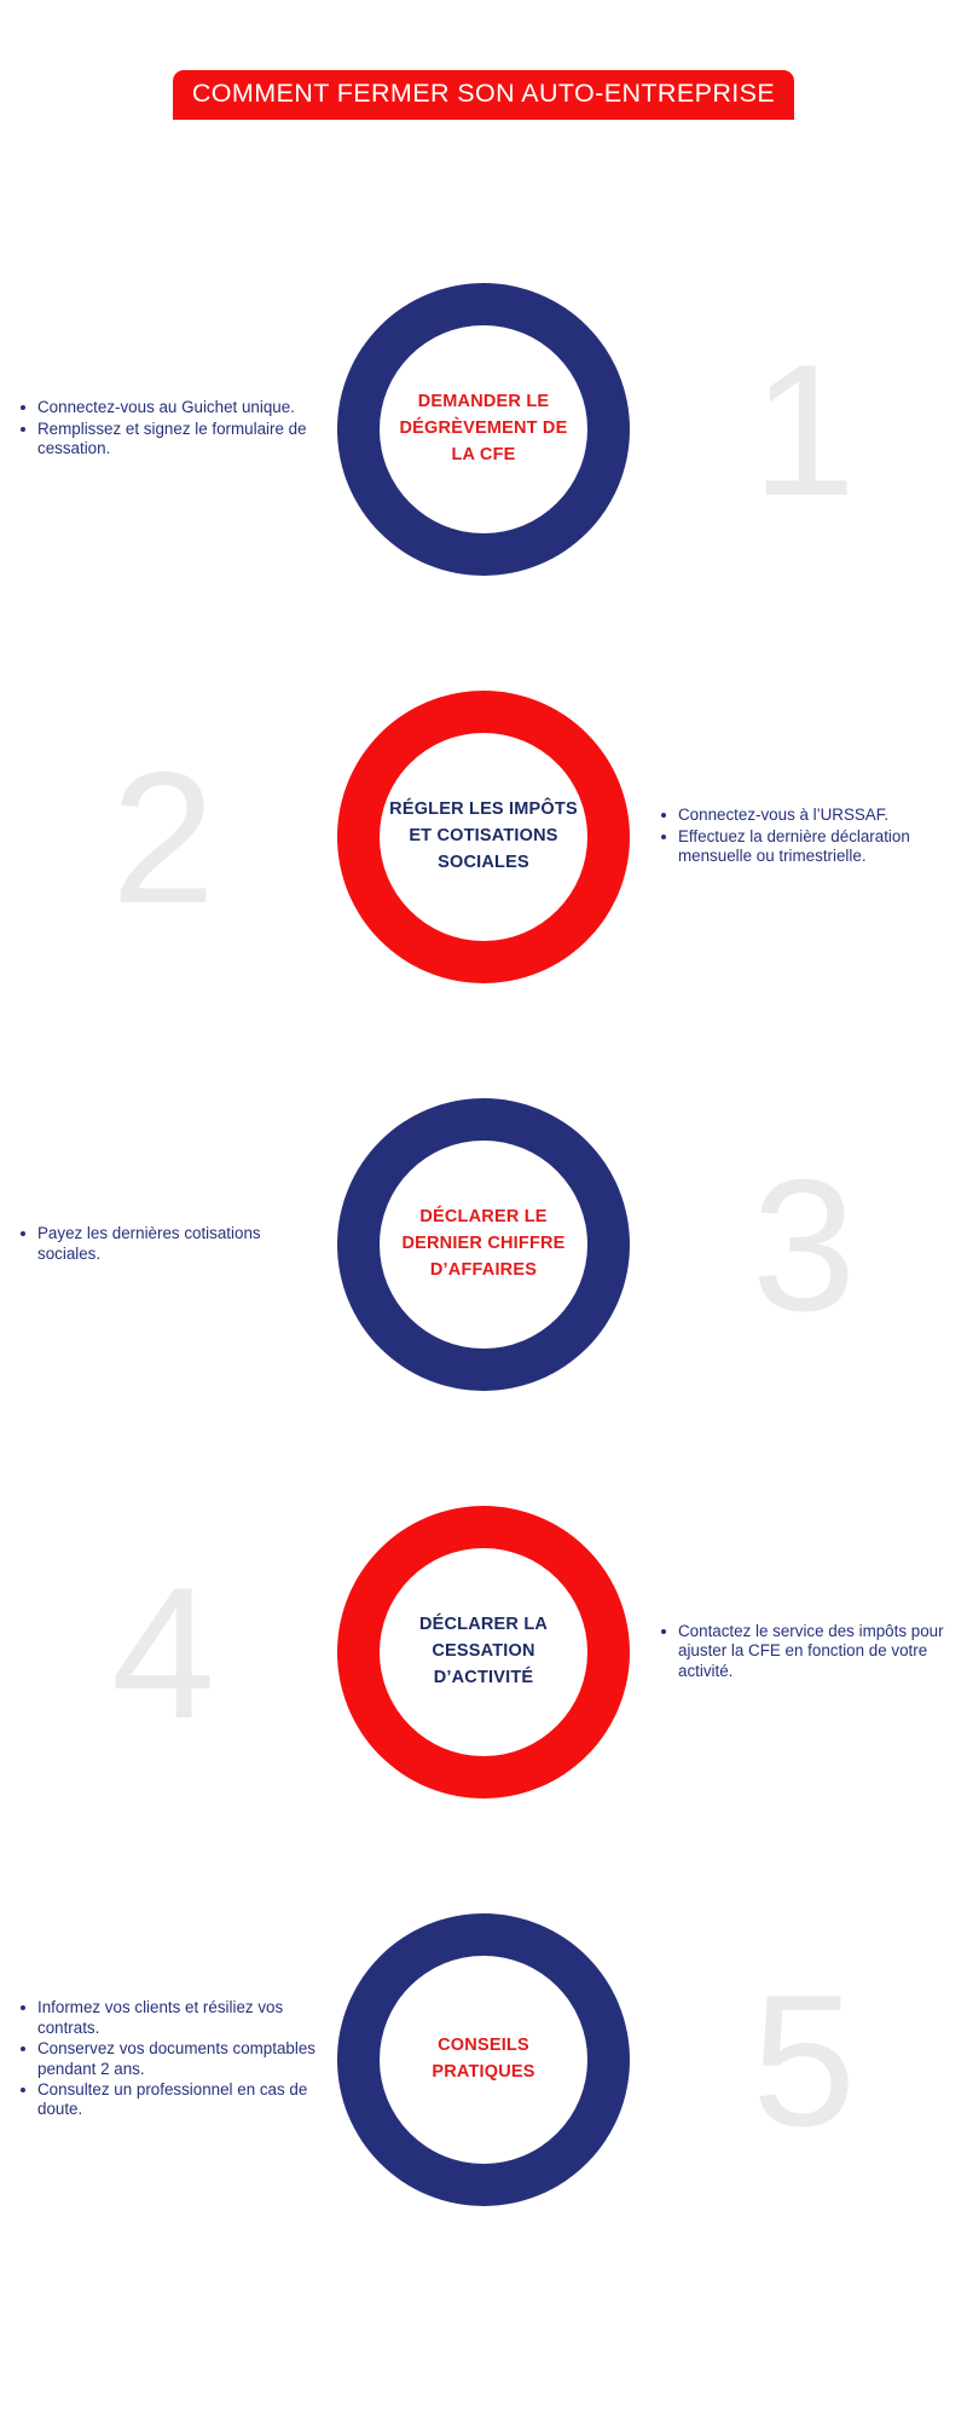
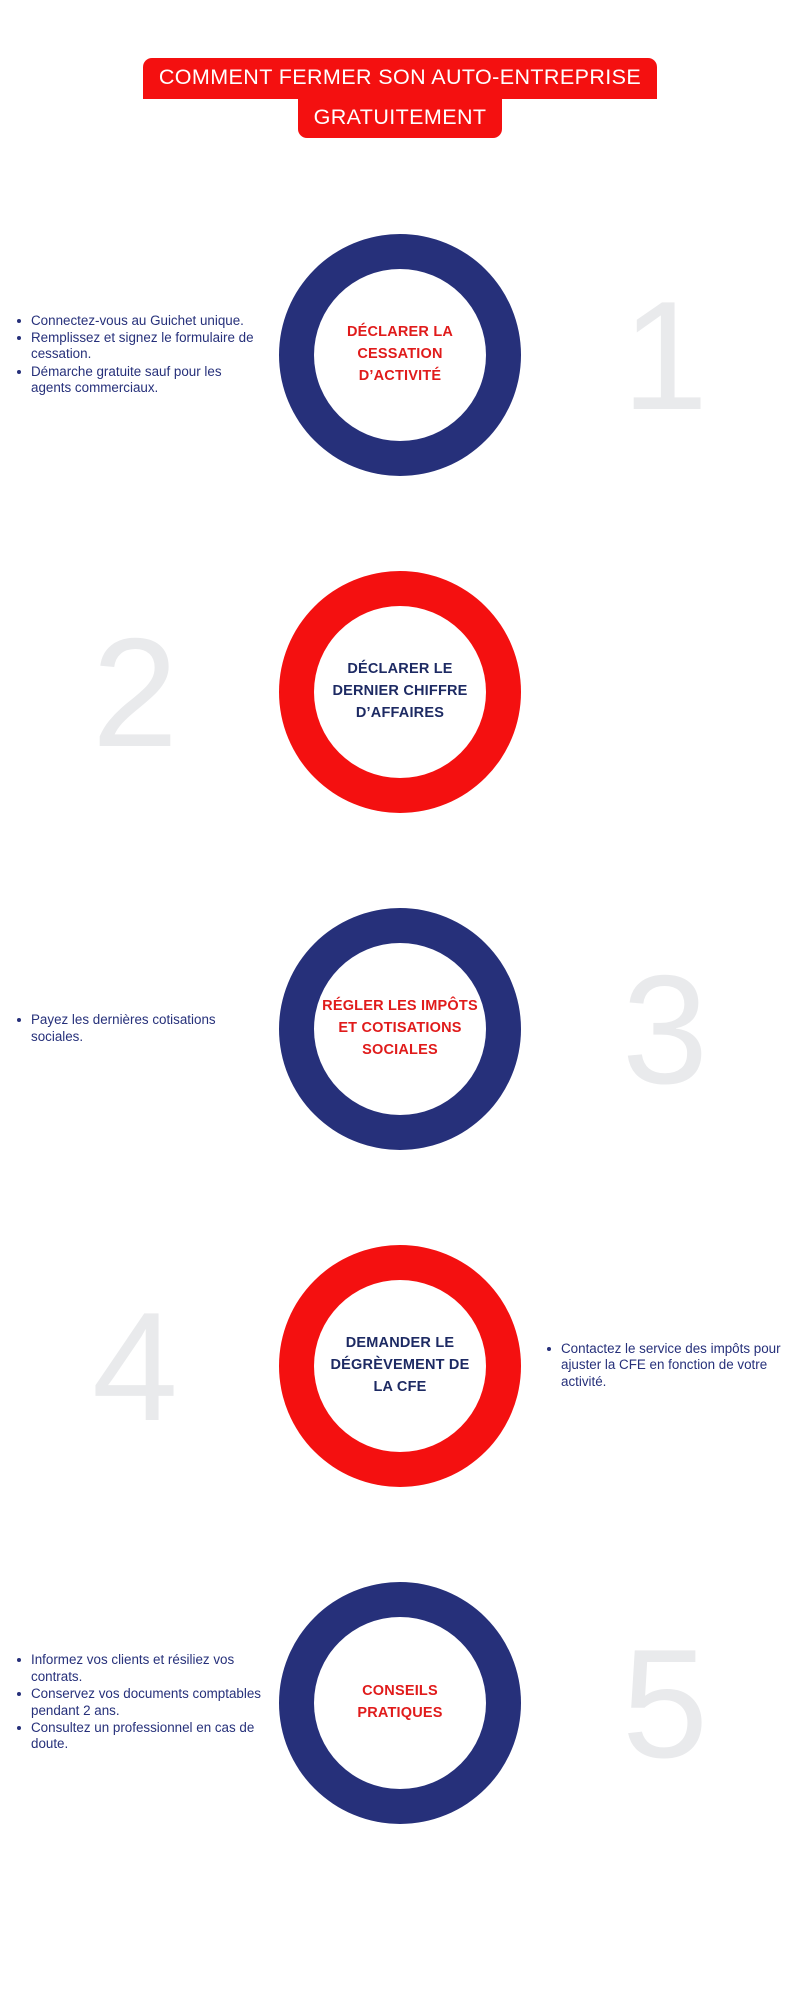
  COMMENT FERMER SON AUTO-ENTREPRISE
+ GRATUITEMENT
  Connectez-vous au Guichet unique.
  Remplissez et signez le formulaire de cessation.
+ Démarche gratuite sauf pour les agents commerciaux.
- DEMANDER LE DÉGRÈVEMENT DE LA CFE
+ DÉCLARER LA CESSATION D’ACTIVITÉ
- RÉGLER LES IMPÔTS ET COTISATIONS SOCIALES
+ DÉCLARER LE DERNIER CHIFFRE D’AFFAIRES
- Connectez-vous à l’URSSAF.
- Effectuez la dernière déclaration mensuelle ou trimestrielle.
  Payez les dernières cotisations sociales.
- DÉCLARER LE DERNIER CHIFFRE D’AFFAIRES
+ RÉGLER LES IMPÔTS ET COTISATIONS SOCIALES
- DÉCLARER LA CESSATION D’ACTIVITÉ
+ DEMANDER LE DÉGRÈVEMENT DE LA CFE
  Contactez le service des impôts pour ajuster la CFE en fonction de votre activité.
  Informez vos clients et résiliez vos contrats.
  Conservez vos documents comptables pendant 2 ans.
  Consultez un professionnel en cas de doute.
  CONSEILS PRATIQUES
